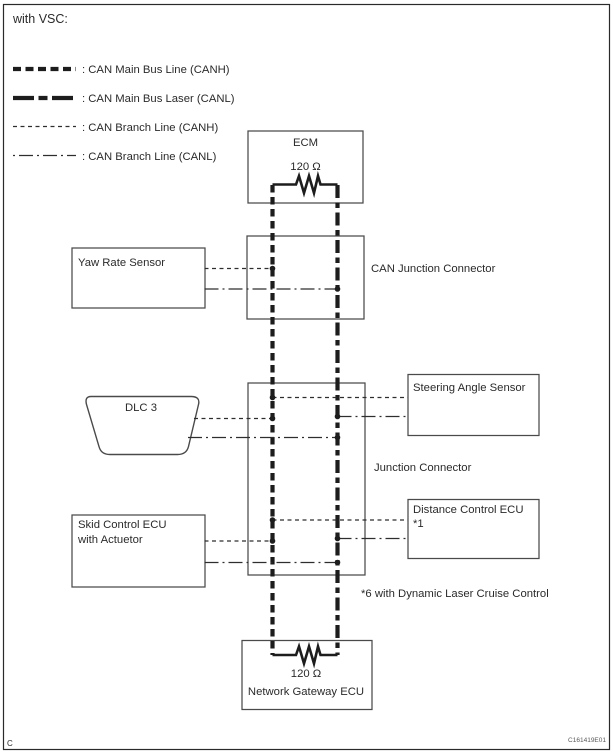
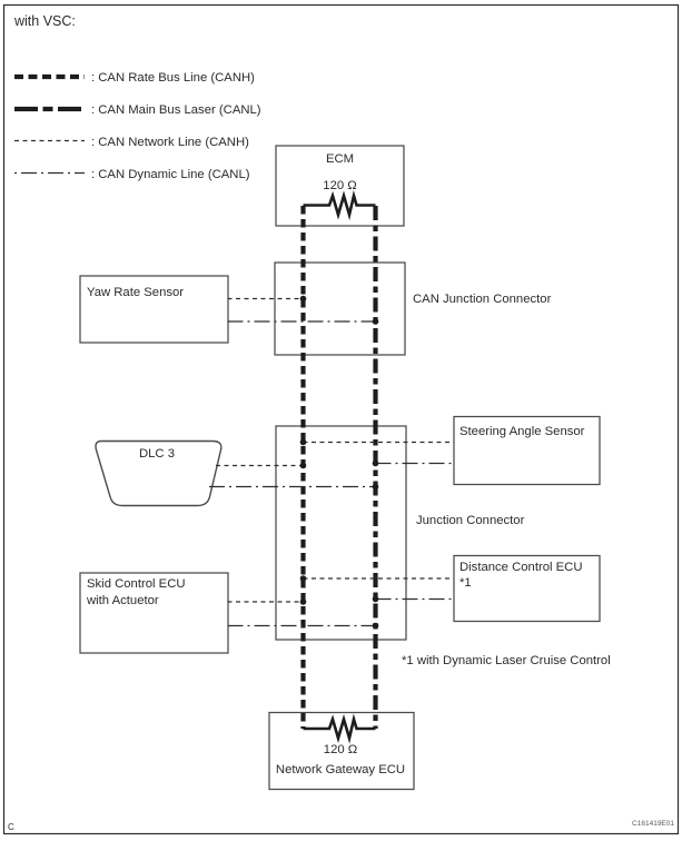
  with VSC:
- : CAN Main Bus Line (CANH)
+ : CAN Rate Bus Line (CANH)
  : CAN Main Bus Laser (CANL)
- : CAN Branch Line (CANH)
+ : CAN Network Line (CANH)
- : CAN Branch Line (CANL)
+ : CAN Dynamic Line (CANL)
  ECM
  120 Ω
  Yaw Rate Sensor
  CAN Junction Connector
  DLC 3
  Steering Angle Sensor
  Junction Connector
  Skid Control ECU
  with Actuetor
  Distance Control ECU
  *1
  120 Ω
  Network Gateway ECU
- *6 with Dynamic Laser Cruise Control
+ *1 with Dynamic Laser Cruise Control
  C
